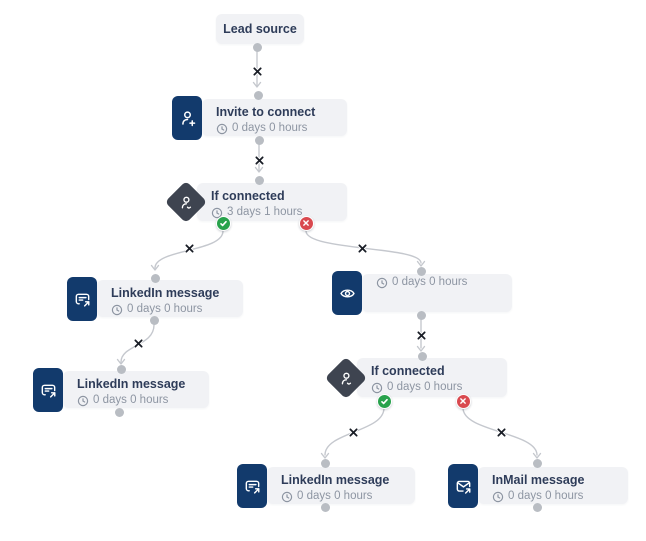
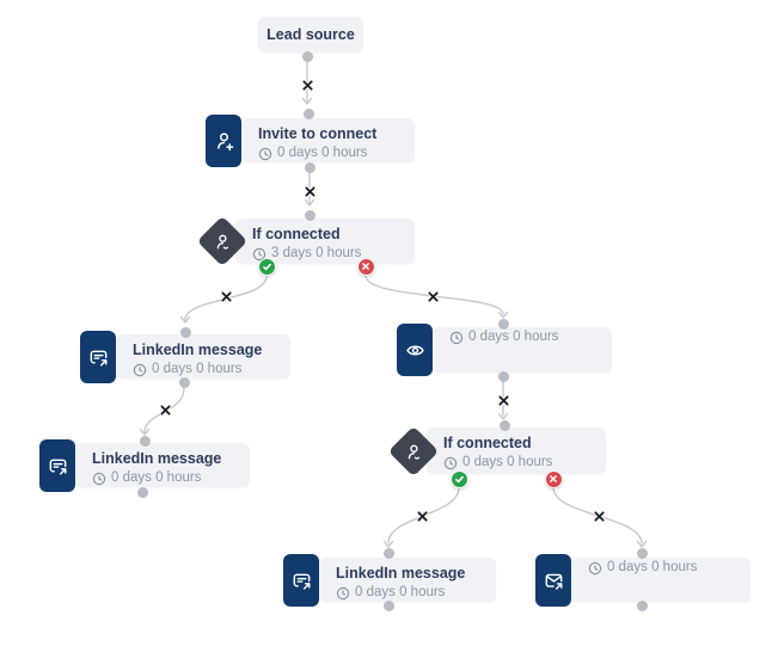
  Lead source
  Invite to connect
  0 days 0 hours
  If connected
- 3 days 1 hours
+ 3 days 0 hours
  LinkedIn message
  0 days 0 hours
  LinkedIn message
  0 days 0 hours
  0 days 0 hours
  If connected
  0 days 0 hours
  LinkedIn message
  0 days 0 hours
- InMail message
  0 days 0 hours
